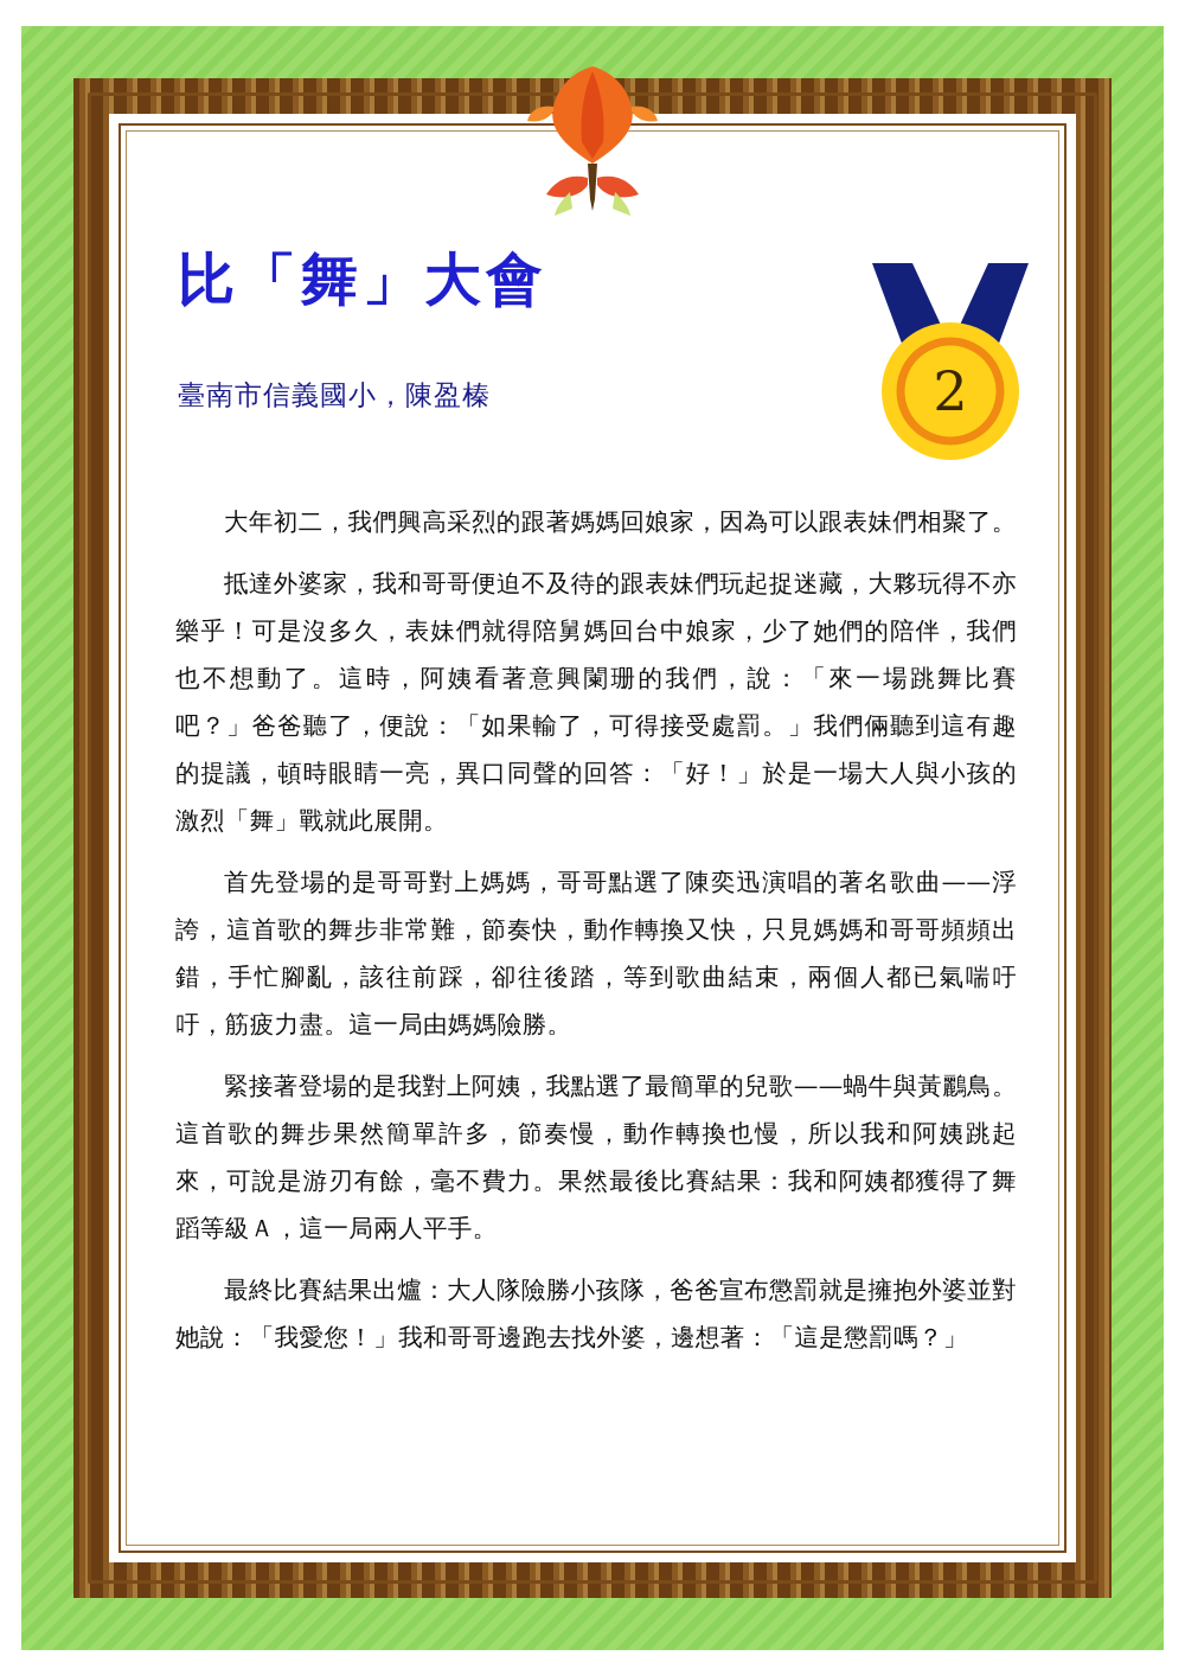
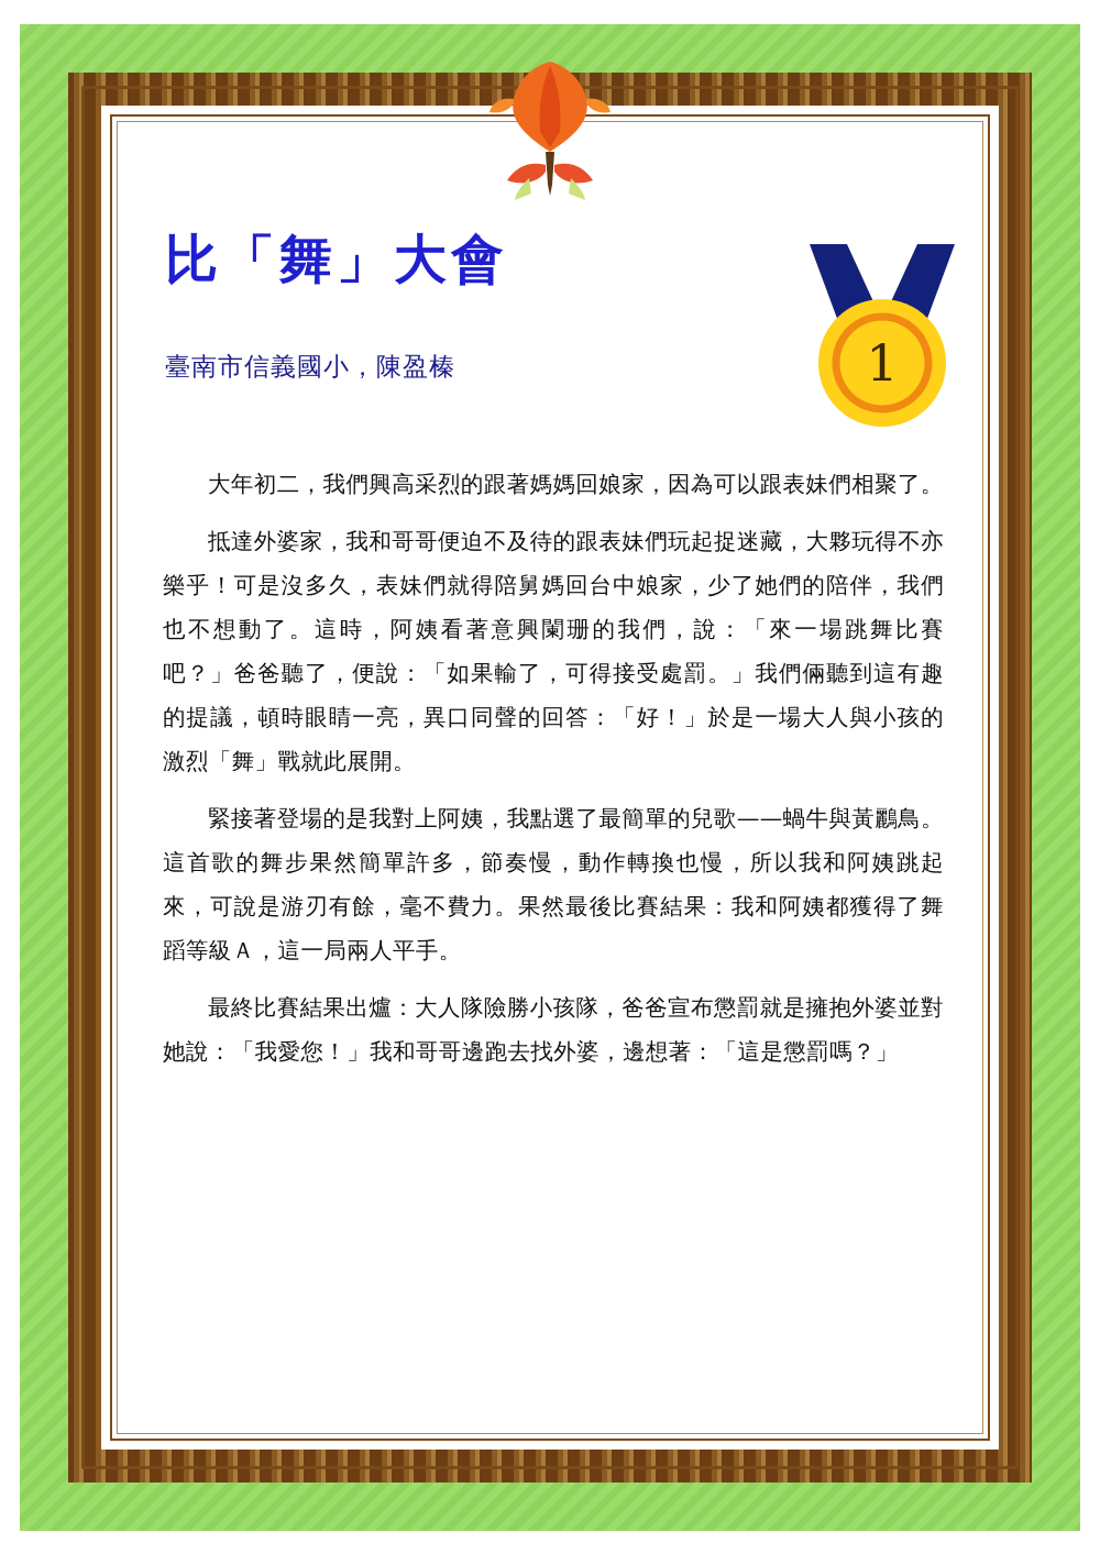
  比「舞」大會
  臺南市信義國小，陳盈榛
- 2
+ 1
  大年初二，我們興高采烈的跟著媽媽回娘家，因為可以跟表妹們相聚了。
  抵達外婆家，我和哥哥便迫不及待的跟表妹們玩起捉迷藏，大夥玩得不亦樂乎！可是沒多久，表妹們就得陪舅媽回台中娘家，少了她們的陪伴，我們也不想動了。這時，阿姨看著意興闌珊的我們，說：「來一場跳舞比賽吧？」爸爸聽了，便說：「如果輸了，可得接受處罰。」我們倆聽到這有趣的提議，頓時眼睛一亮，異口同聲的回答：「好！」於是一場大人與小孩的激烈「舞」戰就此展開。
- 首先登場的是哥哥對上媽媽，哥哥點選了陳奕迅演唱的著名歌曲——浮誇，這首歌的舞步非常難，節奏快，動作轉換又快，只見媽媽和哥哥頻頻出錯，手忙腳亂，該往前踩，卻往後踏，等到歌曲結束，兩個人都已氣喘吁吁，筋疲力盡。這一局由媽媽險勝。
  緊接著登場的是我對上阿姨，我點選了最簡單的兒歌——蝸牛與黃鸝鳥。這首歌的舞步果然簡單許多，節奏慢，動作轉換也慢，所以我和阿姨跳起來，可說是游刃有餘，毫不費力。果然最後比賽結果：我和阿姨都獲得了舞蹈等級Ａ，這一局兩人平手。
  最終比賽結果出爐：大人隊險勝小孩隊，爸爸宣布懲罰就是擁抱外婆並對她說：「我愛您！」我和哥哥邊跑去找外婆，邊想著：「這是懲罰嗎？」
